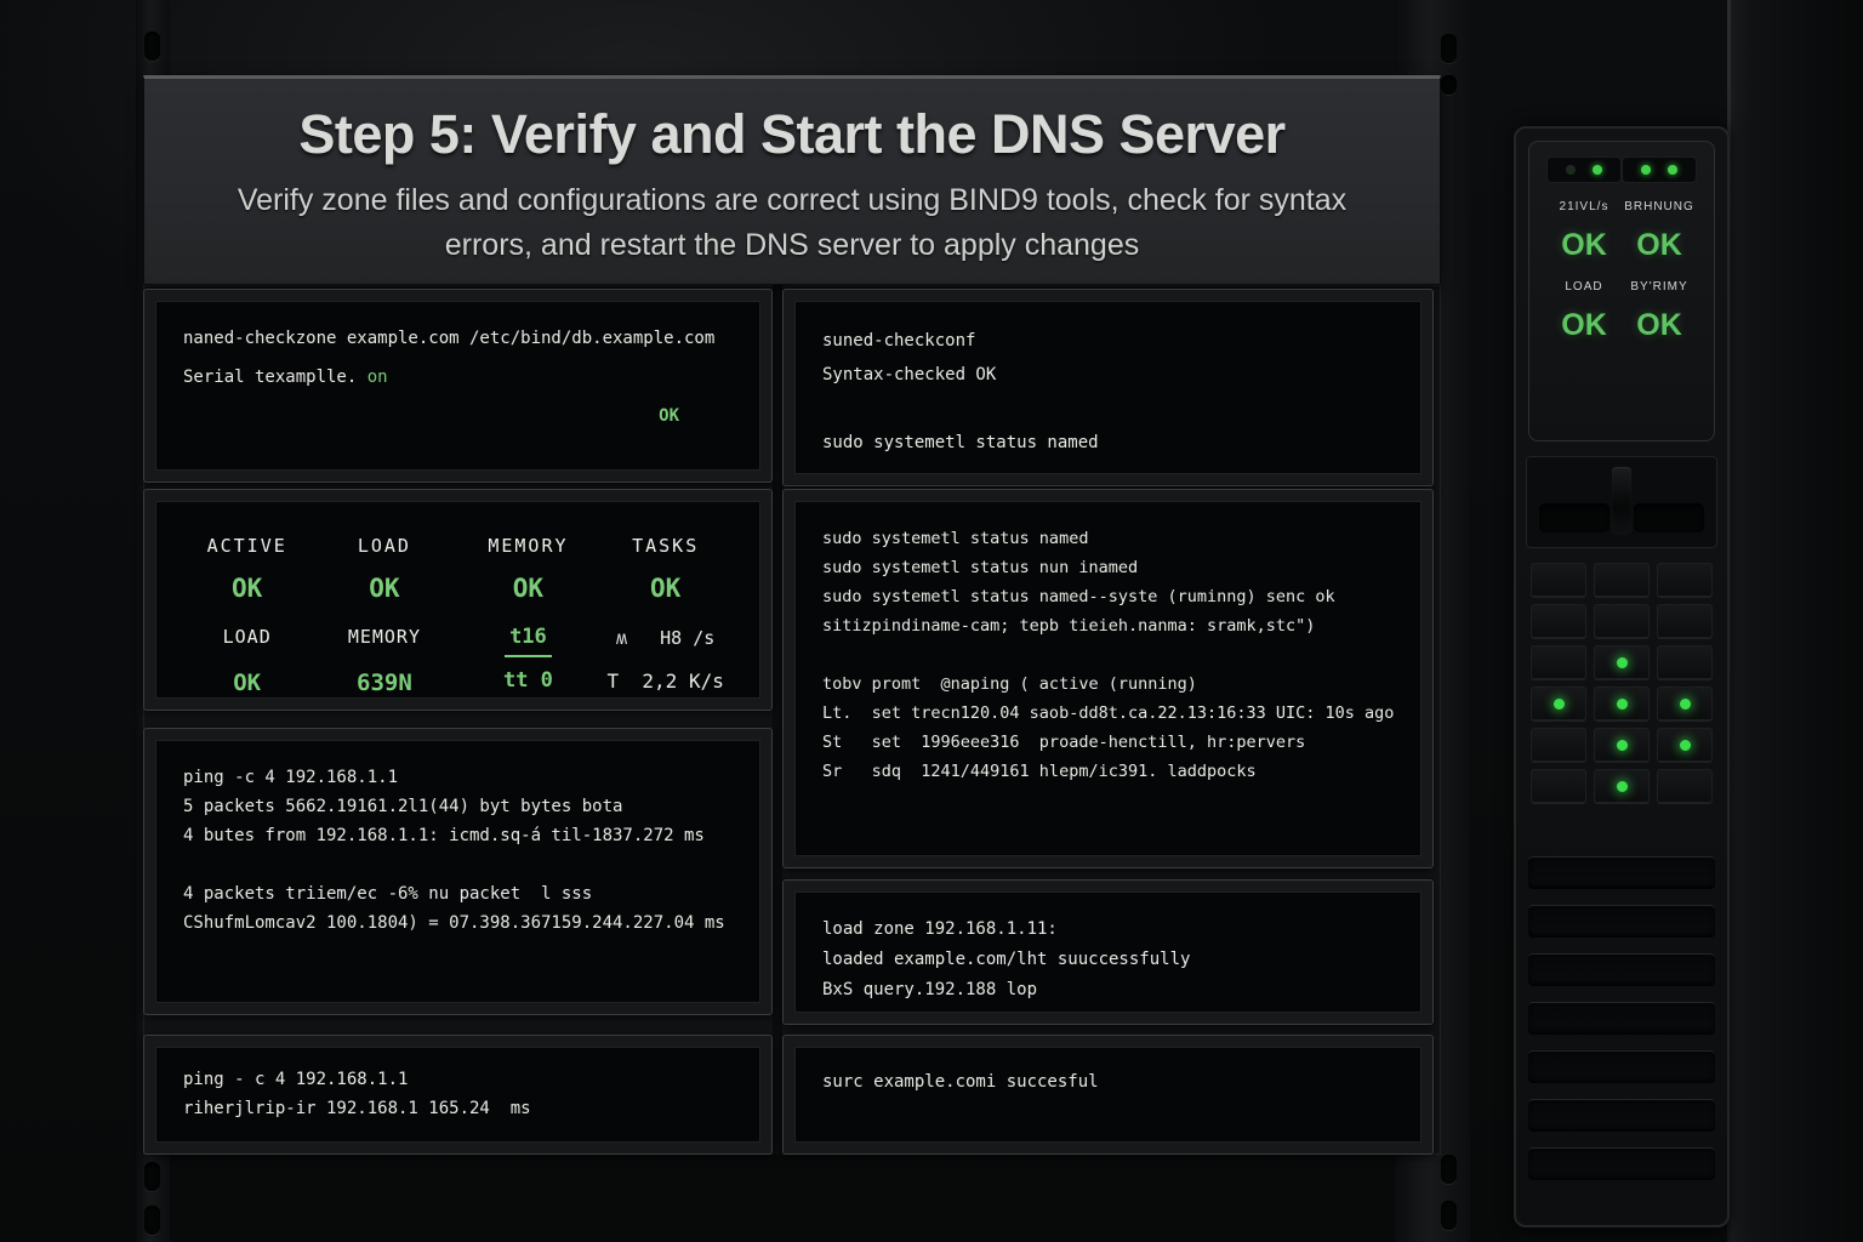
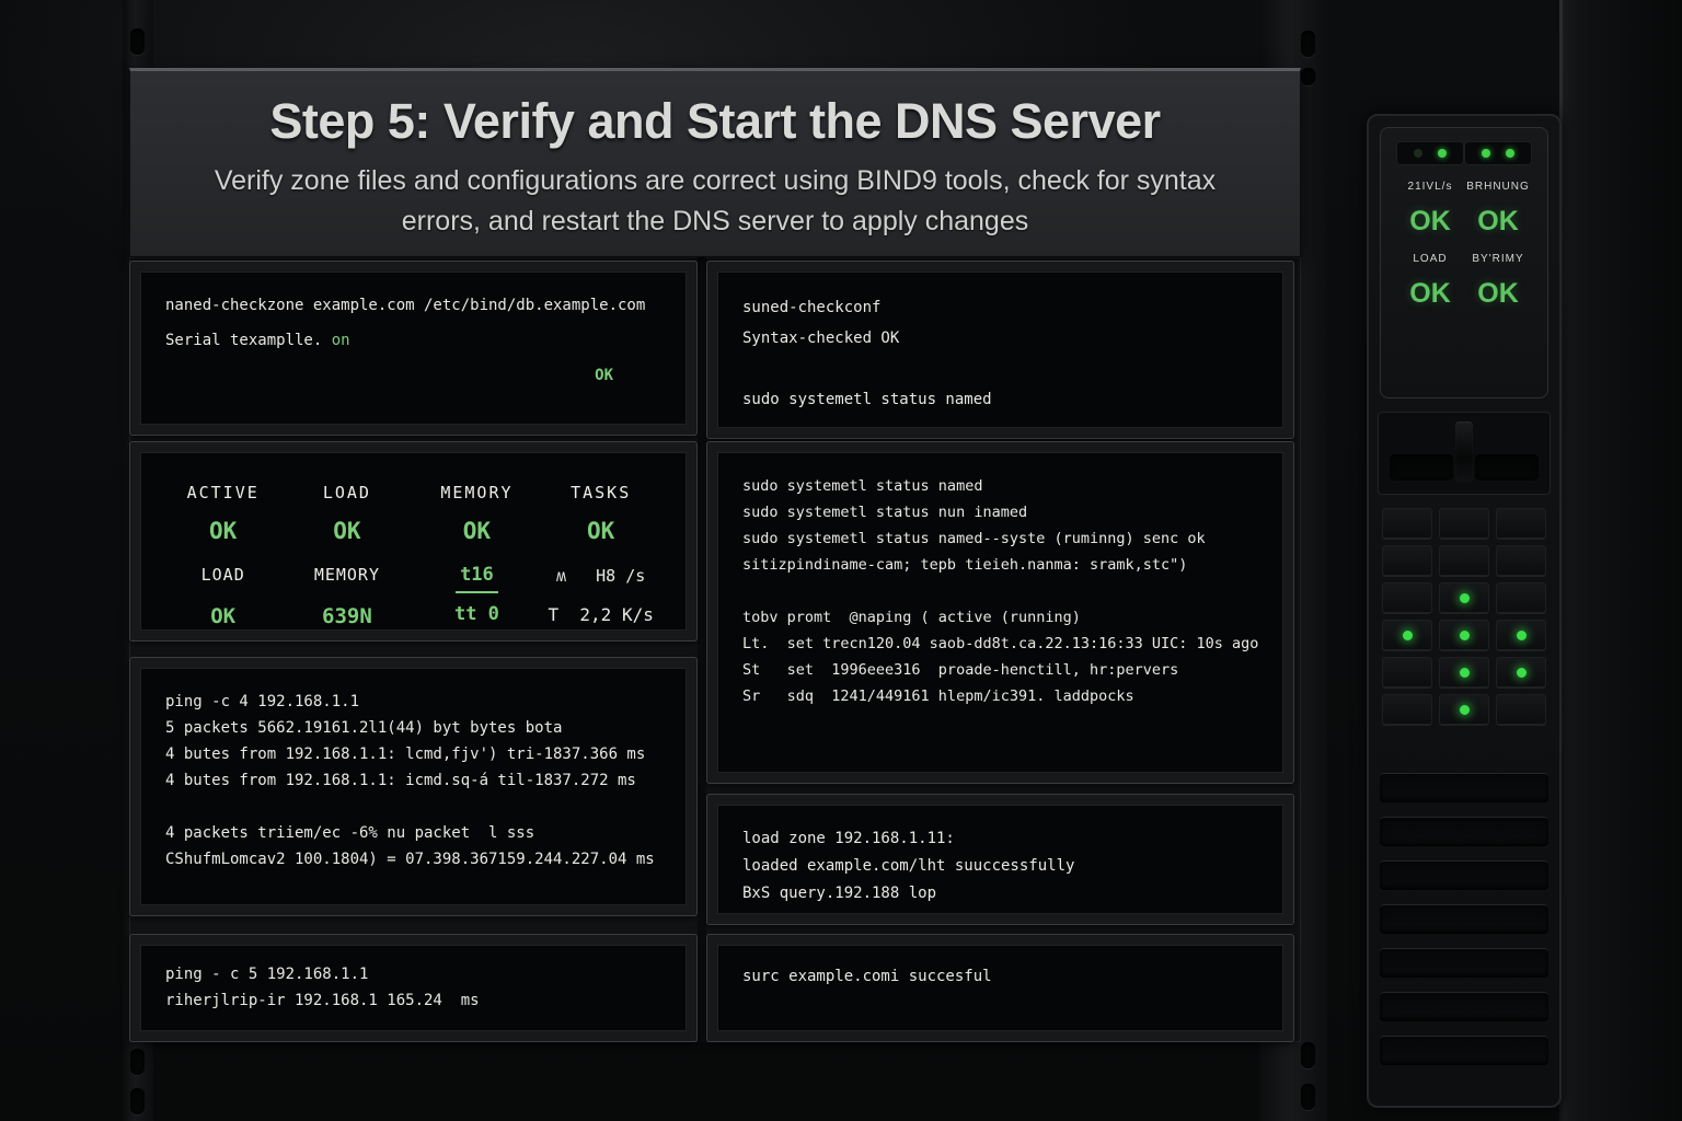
  Step 5: Verify and Start the DNS Server
  Verify zone files and configurations are correct using BIND9 tools, check for syntax
  errors, and restart the DNS server to apply changes
  naned-checkzone example.com /etc/bind/db.example.com
  Serial texamplle. on
  OK
  suned-checkconf
  Syntax-checked OK
  sudo systemetl status named
  ACTIVE
  LOAD
  MEMORY
  TASKS
  OK
  OK
  OK
  OK
  LOAD
  MEMORY
  t16
  ʍ H8 /s
  OK
  639N
  tt 0
  T 2,2 K/s
  sudo systemetl status named
  sudo systemetl status nun inamed
  sudo systemetl status named--syste (ruminng) senc ok
  sitizpindiname-cam; tepb tieieh.nanma: sramk,stc")
  tobv promt @naping ( active (running)
  Lt. set trecn120.04 saob-dd8t.ca.22.13:16:33 UIC: 10s ago
  St set 1996eee316 proade-henctill, hr:pervers
  Sr sdq 1241/449161 hlepm/ic391. laddpocks
  ping -c 4 192.168.1.1
  5 packets 5662.19161.2l1(44) byt bytes bota
+ 4 butes from 192.168.1.1: lcmd,fjv') tri-1837.366 ms
  4 butes from 192.168.1.1: icmd.sq-á til-1837.272 ms
  4 packets triiem/ec -6% nu packet l sss
  CShufmLomcav2 100.1804) = 07.398.367159.244.227.04 ms
  load zone 192.168.1.11:
  loaded example.com/lht suuccessfully
  BxS query.192.188 lop
- ping - c 4 192.168.1.1
+ ping - c 5 192.168.1.1
  riherjlrip-ir 192.168.1 165.24 ms
  surc example.comi succesful
  21IVL/s
  BRHNUNG
  OK
  OK
  LOAD
  BY'RIMY
  OK
  OK
